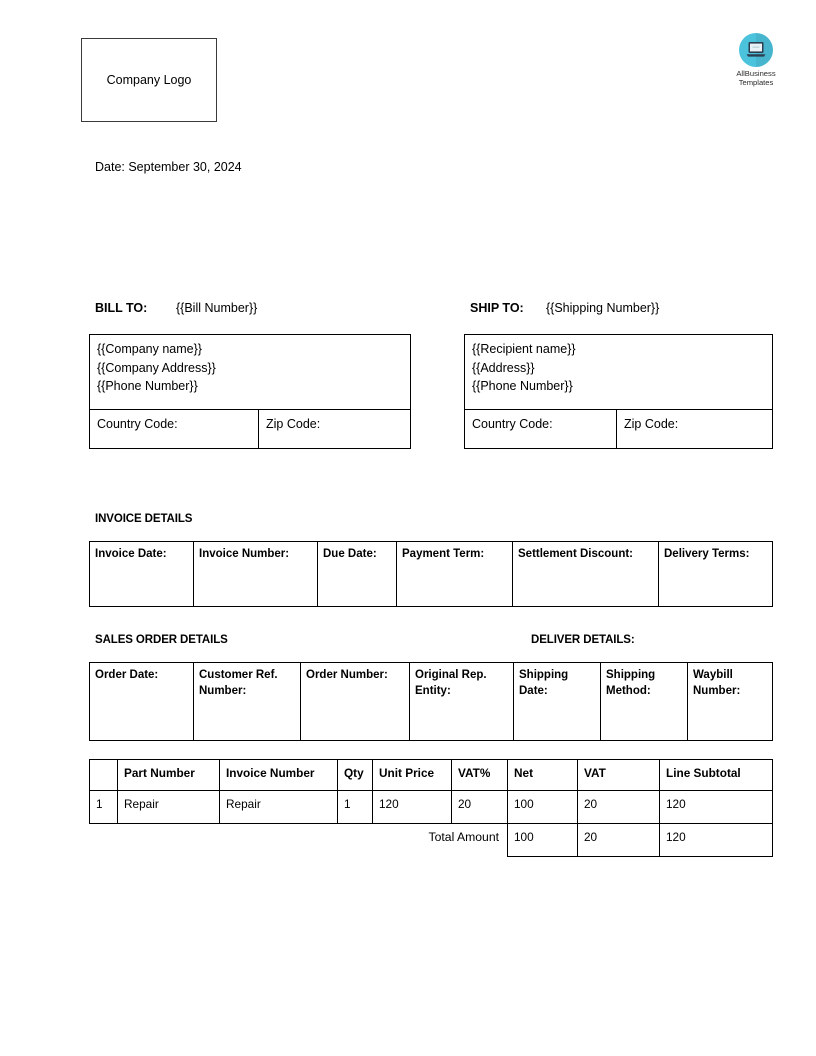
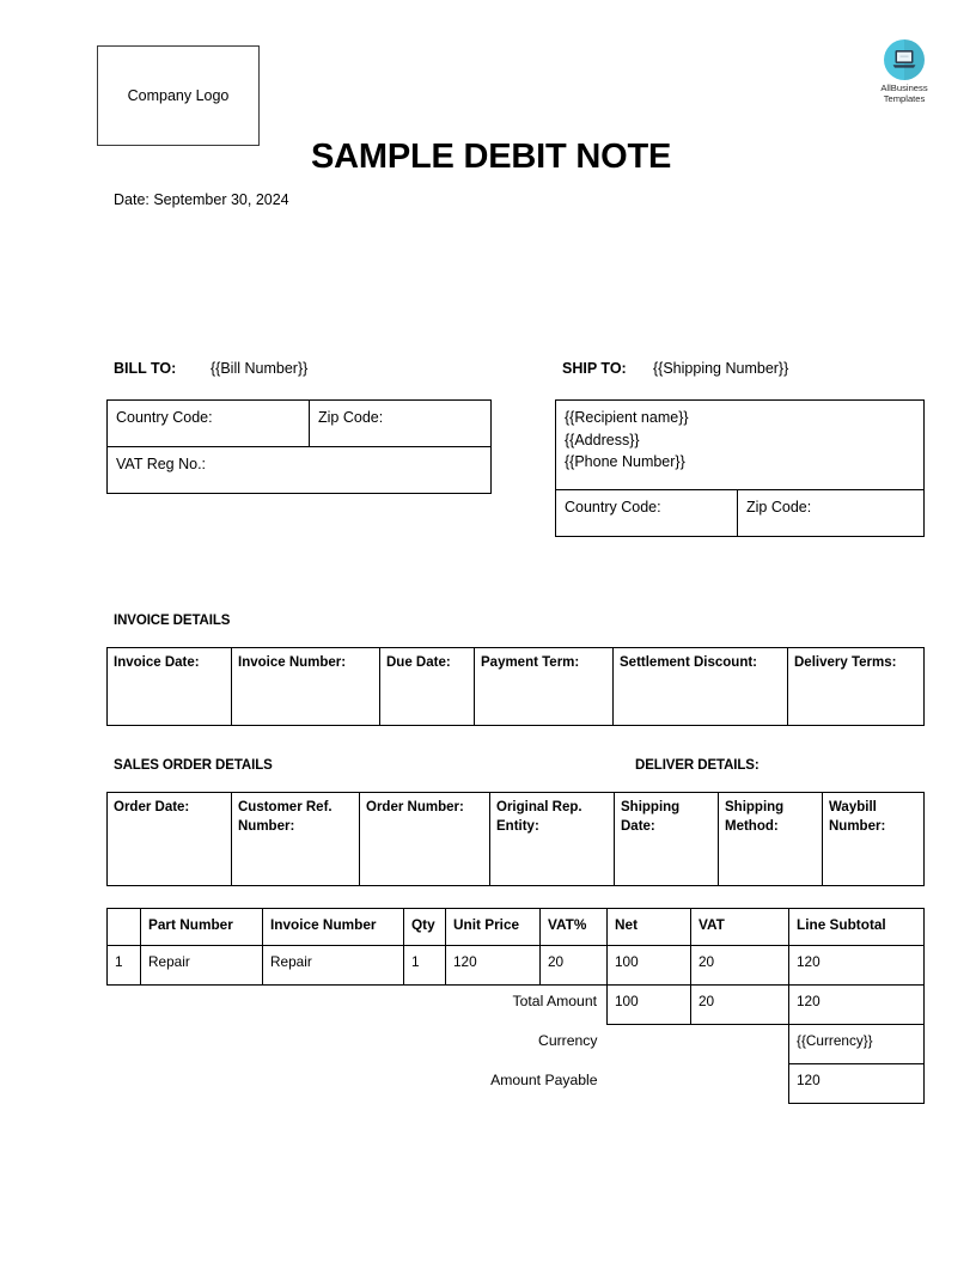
  Company Logo
  AllBusiness
  Templates
+ SAMPLE DEBIT NOTE
  Date: September 30, 2024
  BILL TO:
  {{Bill Number}}
  SHIP TO:
  {{Shipping Number}}
- {{Company name}} {{Company Address}} {{Phone Number}}
  Country Code:	Zip Code:
+ VAT Reg No.:
  {{Recipient name}} {{Address}} {{Phone Number}}
  Country Code:	Zip Code:
  INVOICE DETAILS
  Invoice Date:	Invoice Number:	Due Date:	Payment Term:	Settlement Discount:	Delivery Terms:
  SALES ORDER DETAILS
  DELIVER DETAILS:
  Order Date:	Customer Ref. Number:	Order Number:	Original Rep. Entity:	Shipping Date:	Shipping Method:	Waybill Number:
  	Part Number	Invoice Number	Qty	Unit Price	VAT%	Net	VAT	Line Subtotal
  1	Repair	Repair	1	120	20	100	20	120
  Total Amount	100	20	120
+ Currency			{{Currency}}
+ Amount Payable			120
